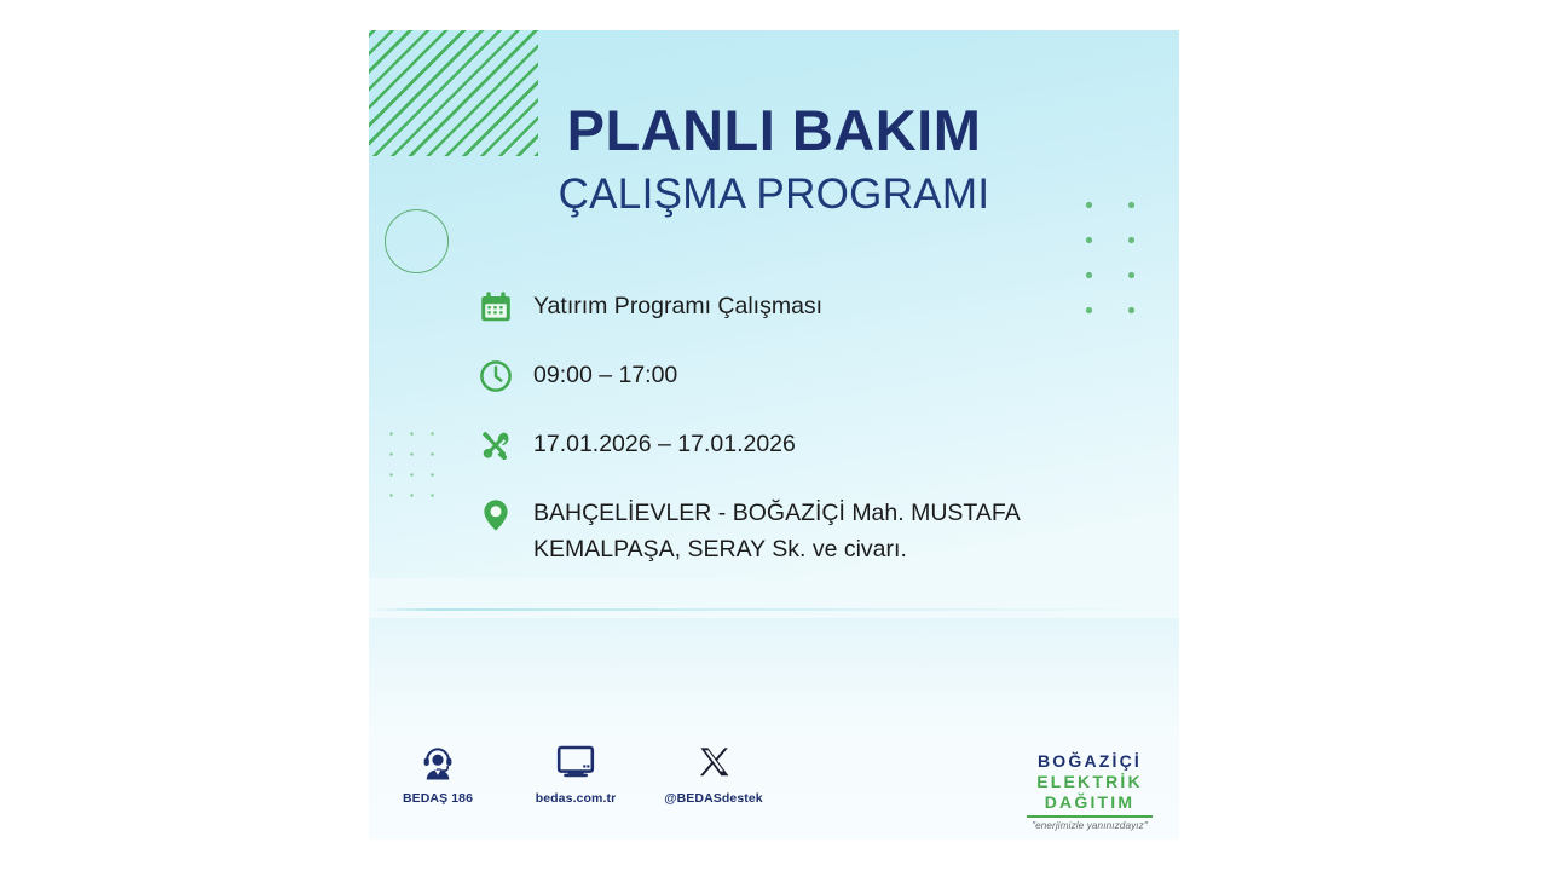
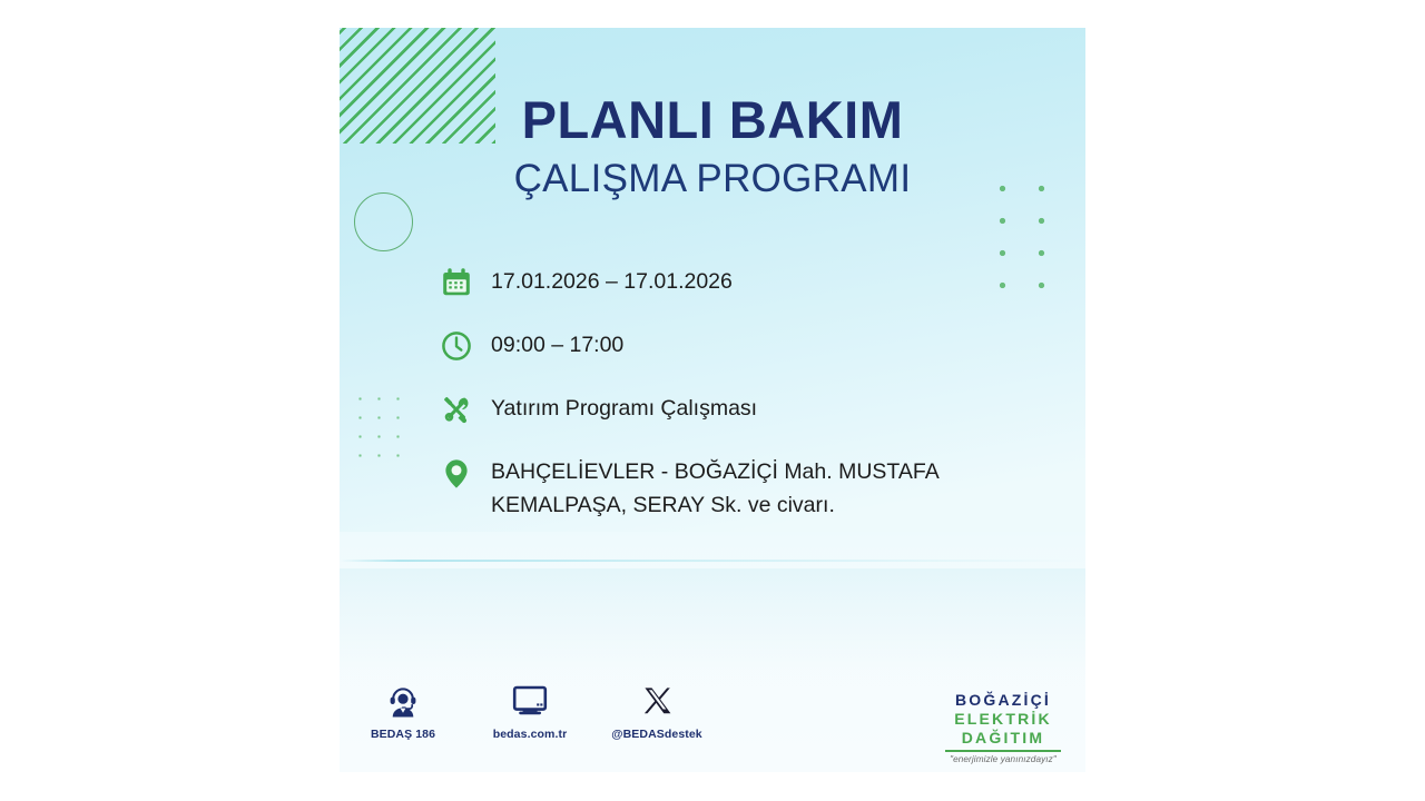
  PLANLI BAKIM
  ÇALIŞMA PROGRAMI
- Yatırım Programı Çalışması
+ 17.01.2026 – 17.01.2026
  09:00 – 17:00
- 17.01.2026 – 17.01.2026
+ Yatırım Programı Çalışması
  BAHÇELİEVLER - BOĞAZİÇİ Mah. MUSTAFA KEMALPAŞA, SERAY Sk. ve civarı.
  BEDAŞ 186
  bedas.com.tr
  @BEDASdestek
  BOĞAZİÇİ
  ELEKTRİK
  DAĞITIM
  "enerjimizle yanınızdayız"
